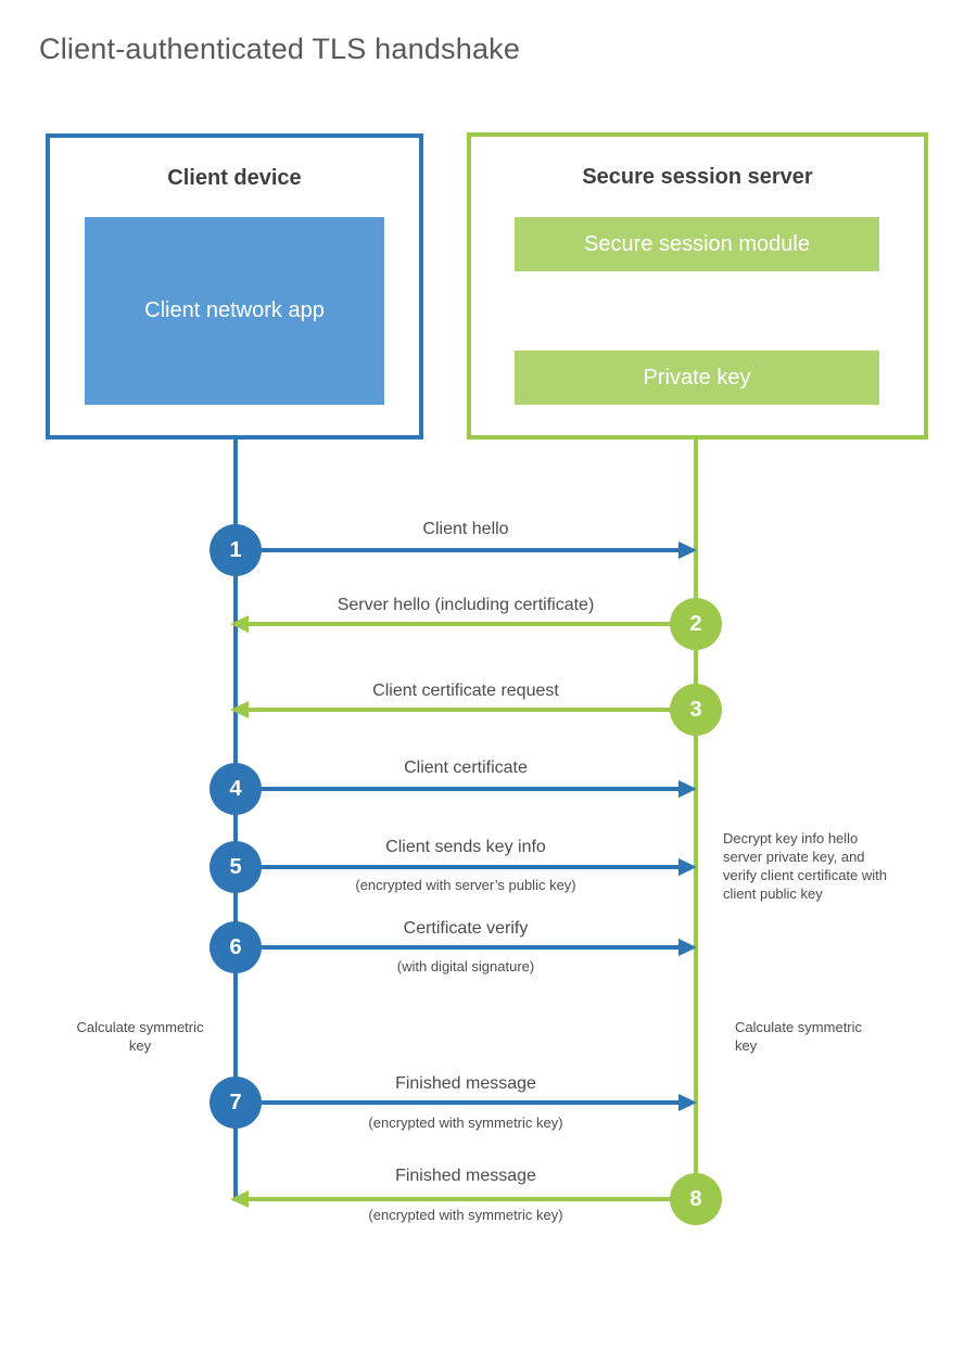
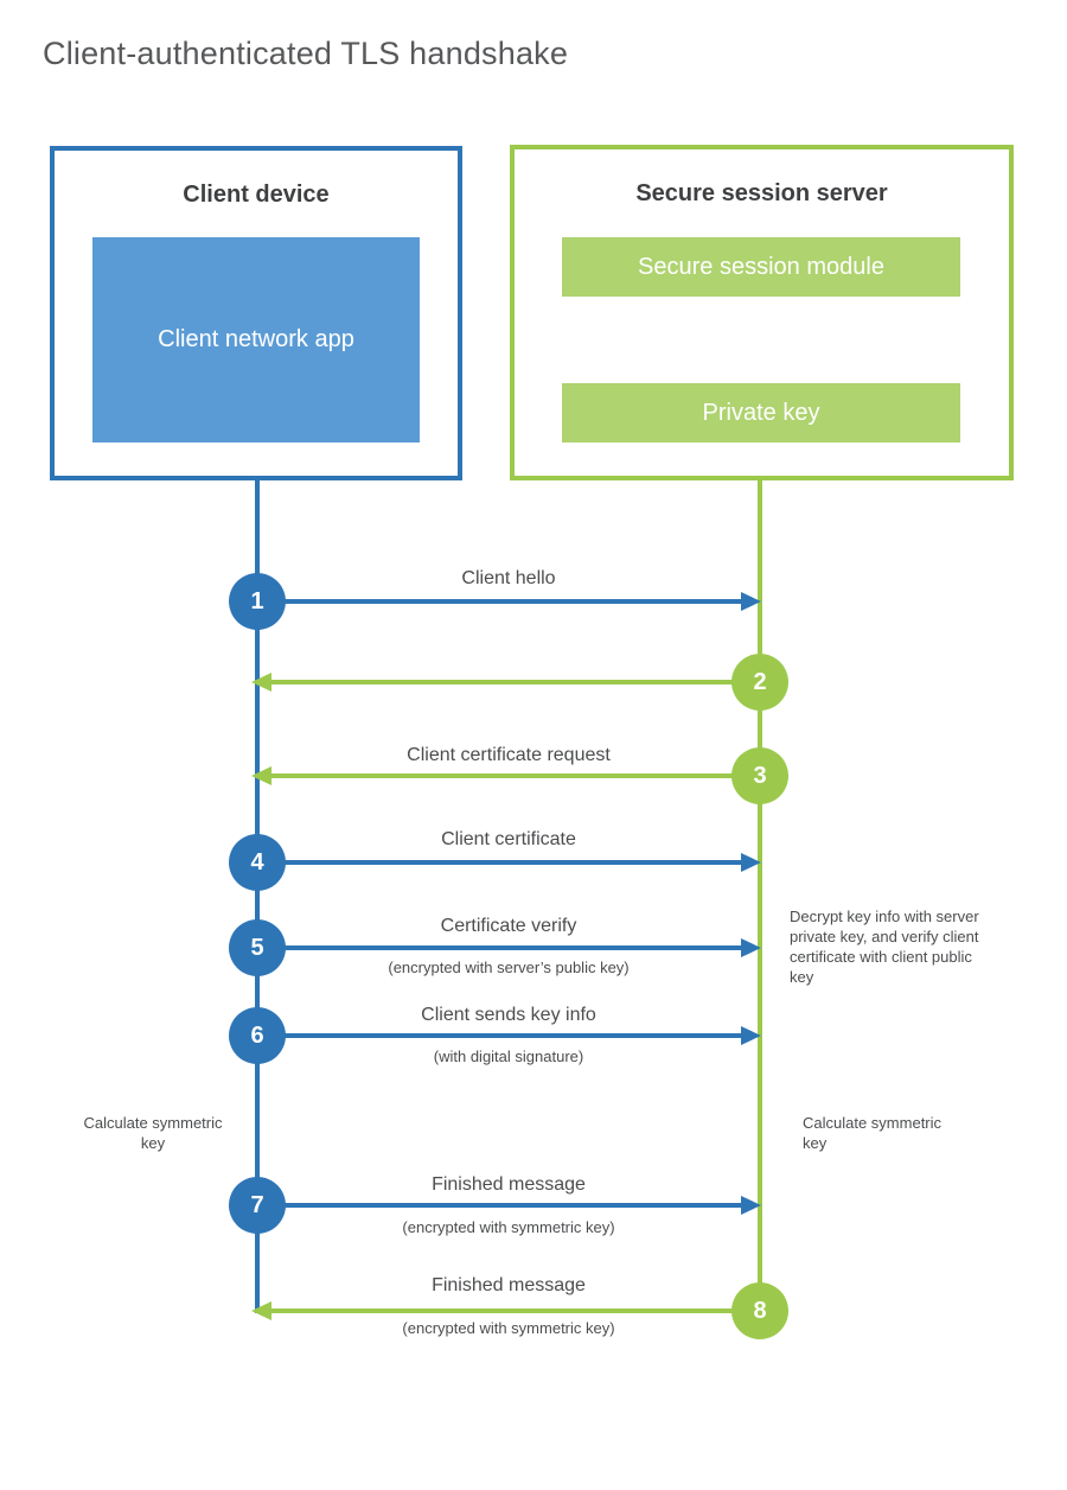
  Client-authenticated TLS handshake
  Client device
  Client network app
  Secure session server
  Secure session module
  Private key
  1
  2
  3
  4
  5
  6
  7
  8
  Client hello
- Server hello (including certificate)
  Client certificate request
  Client certificate
- Client sends key info
+ Certificate verify
  (encrypted with server’s public key)
- Certificate verify
+ Client sends key info
  (with digital signature)
  Finished message
  (encrypted with symmetric key)
  Finished message
  (encrypted with symmetric key)
- Decrypt key info hello server private key, and verify client certificate with client public key
+ Decrypt key info with server private key, and verify client certificate with client public key
  Calculate symmetric key
  Calculate symmetric key
